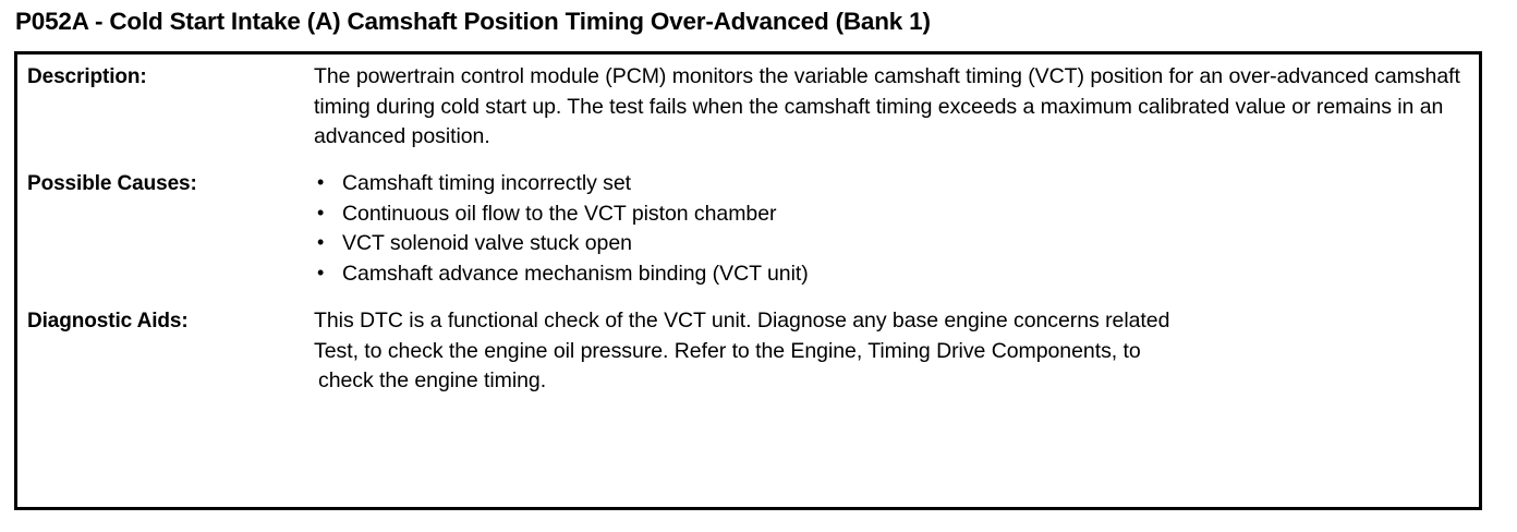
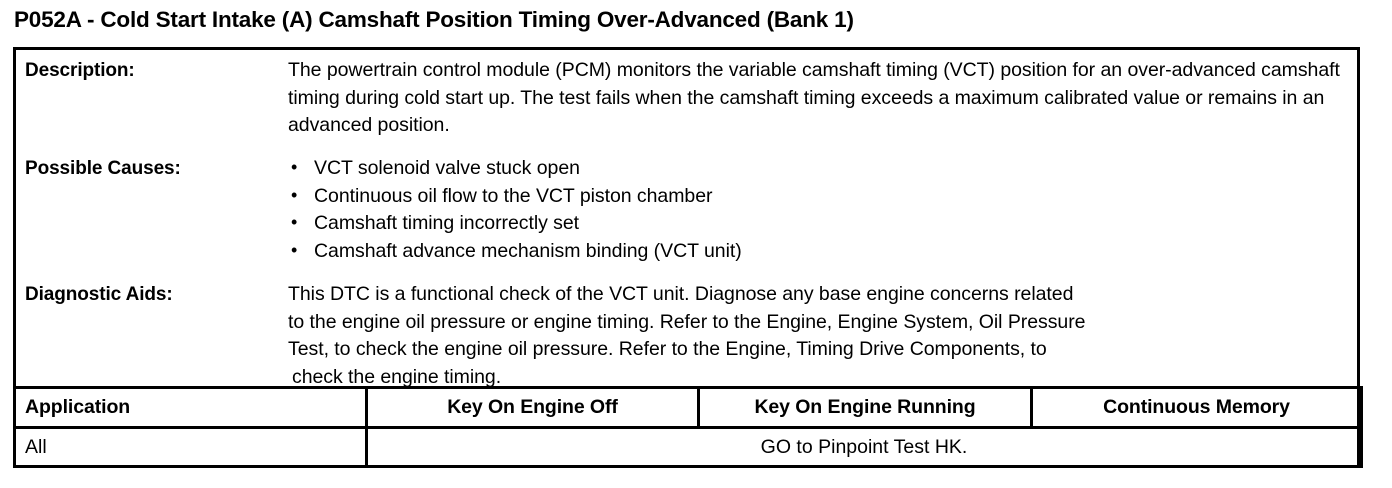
  P052A - Cold Start Intake (A) Camshaft Position Timing Over-Advanced (Bank 1)
  Description:
  The powertrain control module (PCM) monitors the variable camshaft timing (VCT) position for an over-advanced camshaft timing during cold start up. The test fails when the camshaft timing exceeds a maximum calibrated value or remains in an advanced position.
  Possible Causes:
  •
- Camshaft timing incorrectly set
+ VCT solenoid valve stuck open
  •
  Continuous oil flow to the VCT piston chamber
  •
- VCT solenoid valve stuck open
+ Camshaft timing incorrectly set
  •
  Camshaft advance mechanism binding (VCT unit)
  Diagnostic Aids:
  This DTC is a functional check of the VCT unit. Diagnose any base engine concerns related
+ to the engine oil pressure or engine timing. Refer to the Engine, Engine System, Oil Pressure
  Test, to check the engine oil pressure. Refer to the Engine, Timing Drive Components, to
  check the engine timing.
+ Application	Key On Engine Off	Key On Engine Running	Continuous Memory
+ All	GO to Pinpoint Test HK.
